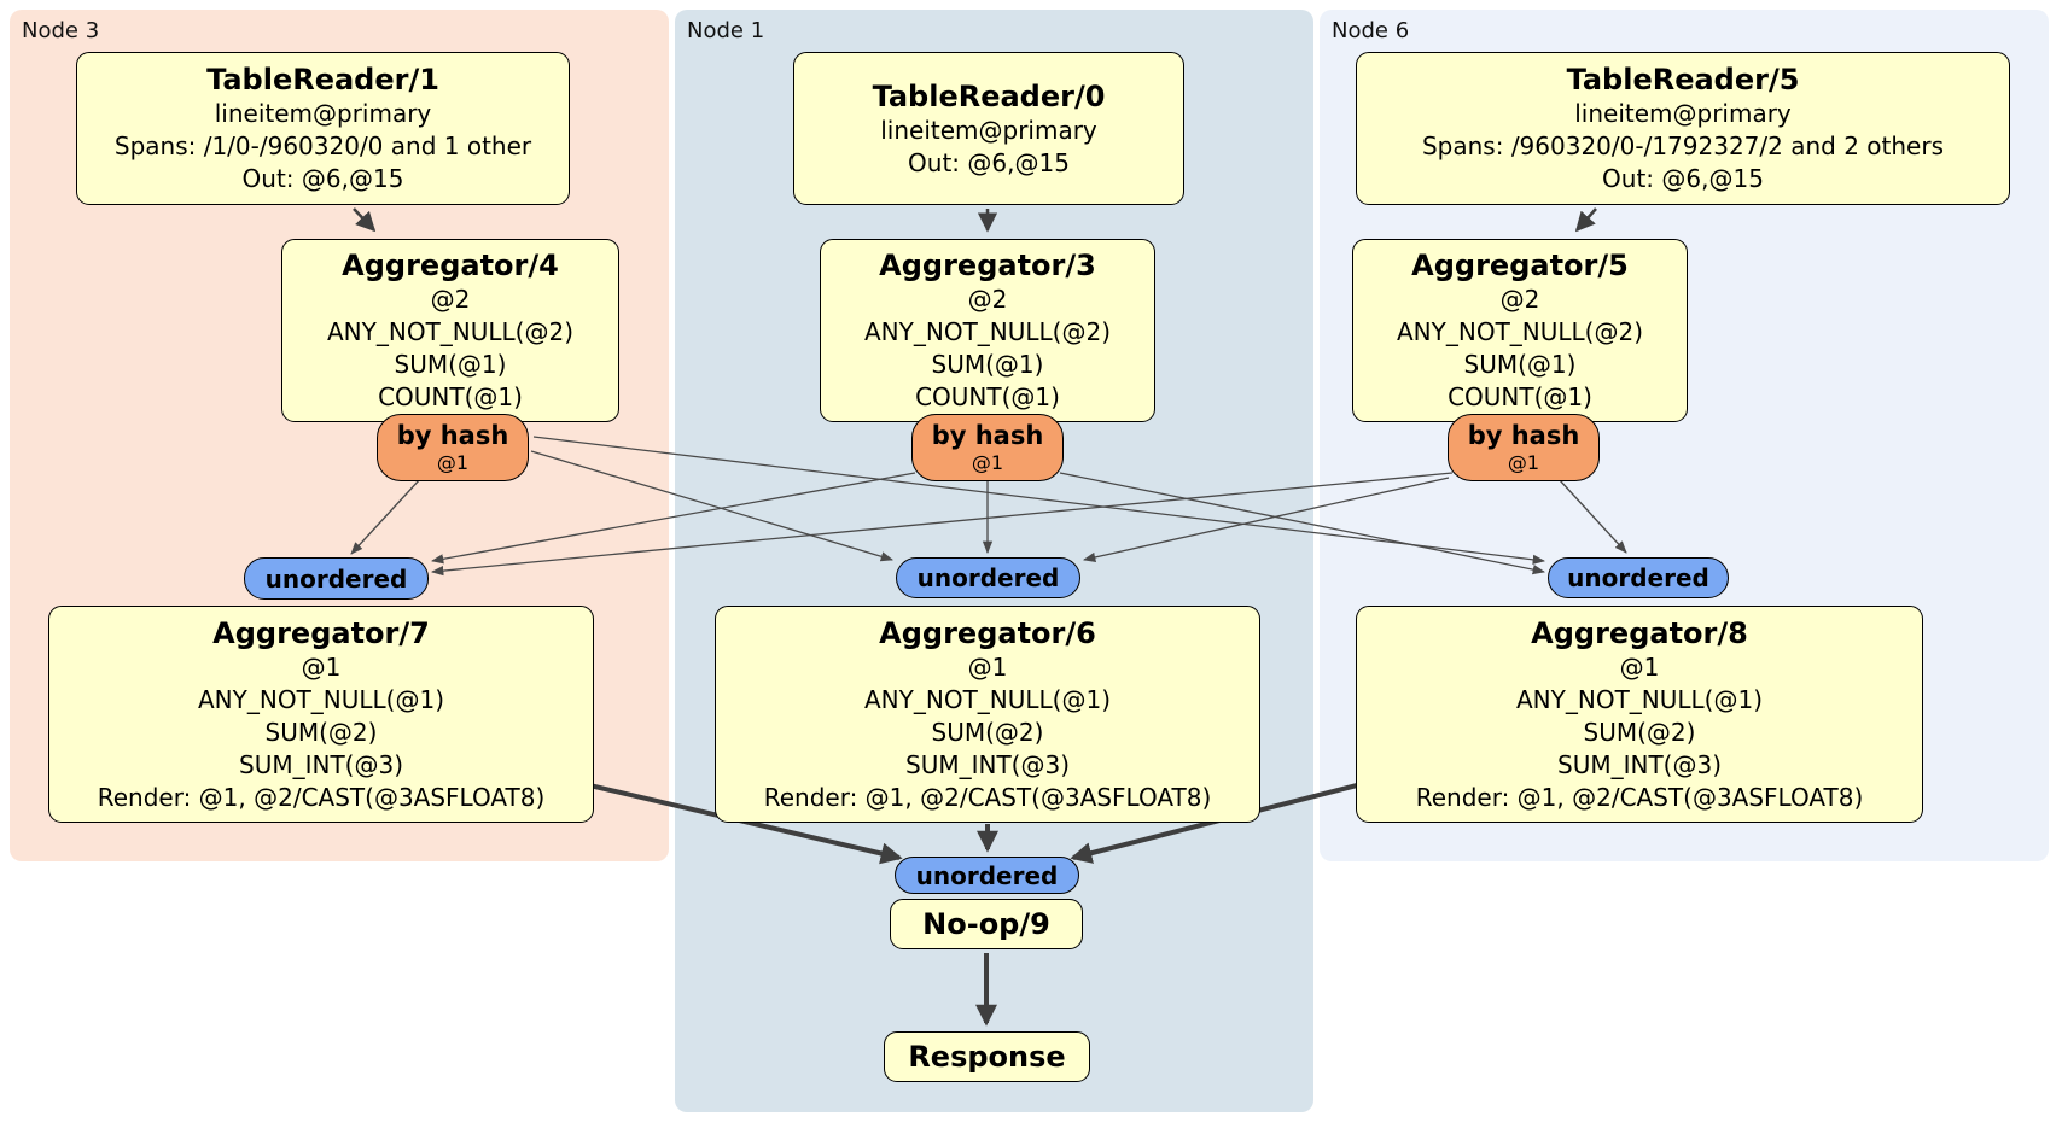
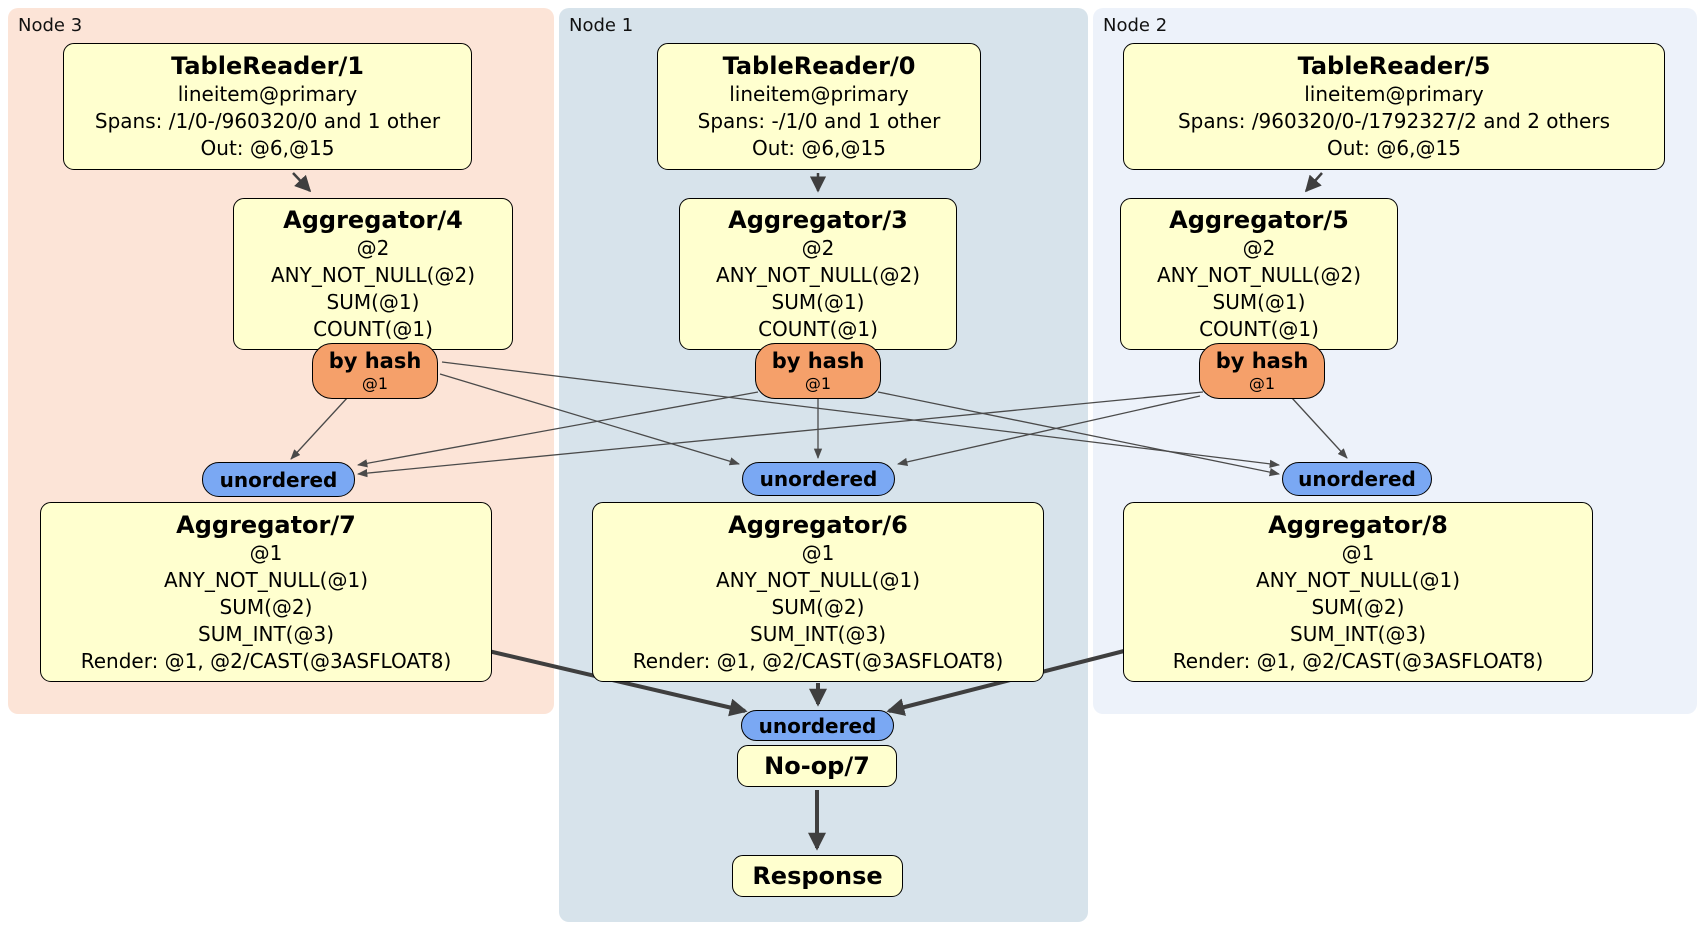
  Node 3
  Node 1
- Node 6
+ Node 2
  TableReader/1
  lineitem@primary
  Spans: /1/0-/960320/0 and 1 other
  Out: @6,@15
  TableReader/0
  lineitem@primary
+ Spans: -/1/0 and 1 other
  Out: @6,@15
  TableReader/5
  lineitem@primary
  Spans: /960320/0-/1792327/2 and 2 others
  Out: @6,@15
  Aggregator/4
  @2
  ANY_NOT_NULL(@2)
  SUM(@1)
  COUNT(@1)
  Aggregator/3
  @2
  ANY_NOT_NULL(@2)
  SUM(@1)
  COUNT(@1)
  Aggregator/5
  @2
  ANY_NOT_NULL(@2)
  SUM(@1)
  COUNT(@1)
  by hash
  @1
  by hash
  @1
  by hash
  @1
  unordered
  unordered
  unordered
  Aggregator/7
  @1
  ANY_NOT_NULL(@1)
  SUM(@2)
  SUM_INT(@3)
  Render: @1, @2/CAST(@3ASFLOAT8)
  Aggregator/6
  @1
  ANY_NOT_NULL(@1)
  SUM(@2)
  SUM_INT(@3)
  Render: @1, @2/CAST(@3ASFLOAT8)
  Aggregator/8
  @1
  ANY_NOT_NULL(@1)
  SUM(@2)
  SUM_INT(@3)
  Render: @1, @2/CAST(@3ASFLOAT8)
  unordered
- No-op/9
+ No-op/7
  Response
